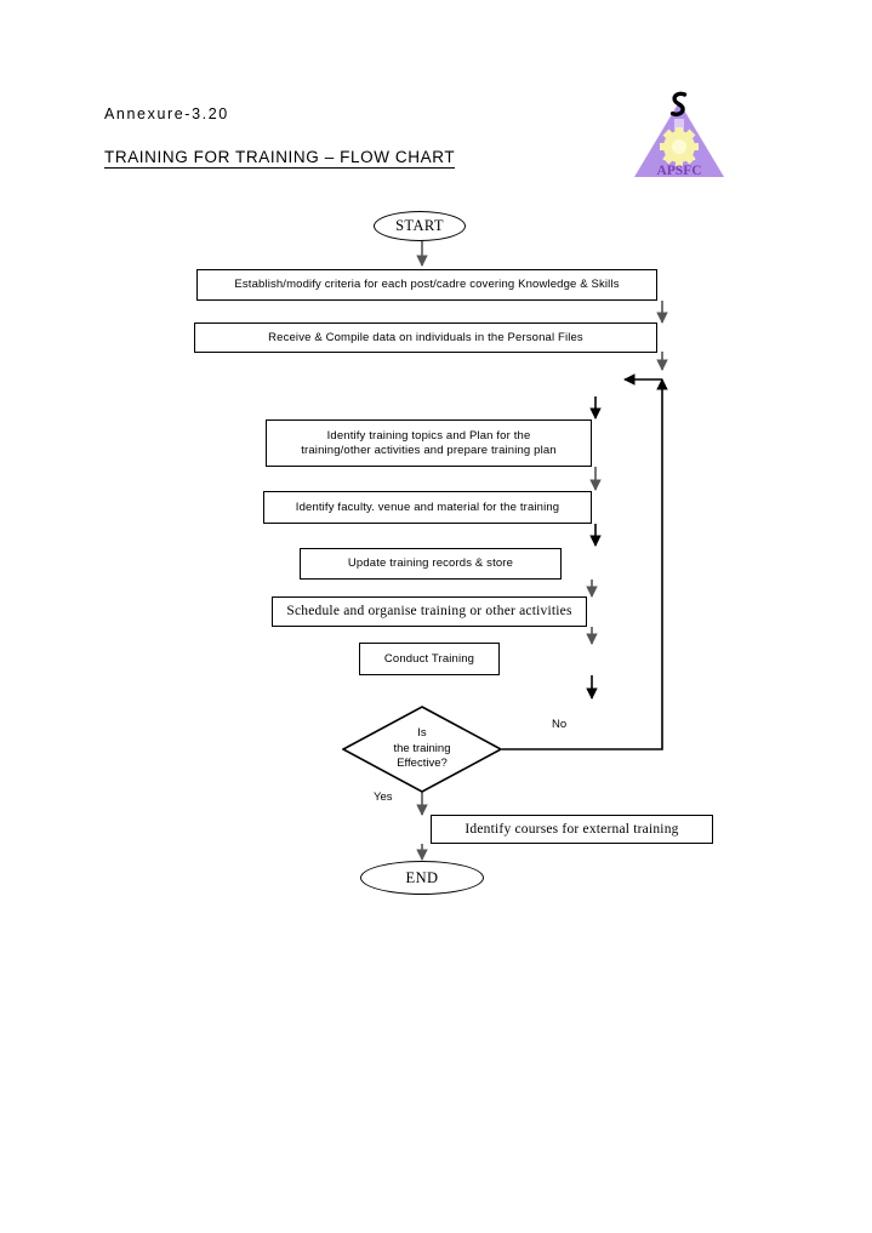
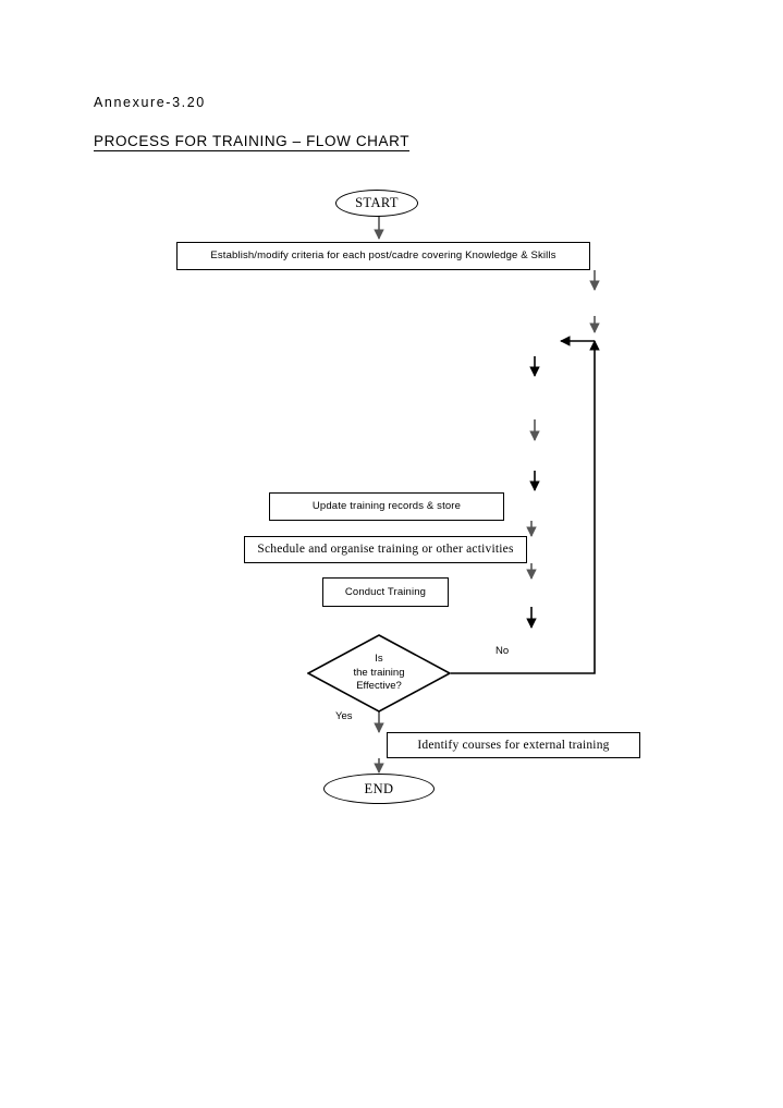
  Annexure-3.20
- TRAINING FOR TRAINING – FLOW CHART
+ PROCESS FOR TRAINING – FLOW CHART
- APSFC
  START
  Establish/modify criteria for each post/cadre covering Knowledge & Skills
- Receive & Compile data on individuals in the Personal Files
- Identify training topics and Plan for the
- training/other activities and prepare training plan
- Identify faculty. venue and material for the training
  Update training records & store
  Schedule and organise training or other activities
  Conduct Training
  Is
  the training
  Effective?
  No
  Yes
  Identify courses for external training
  END
